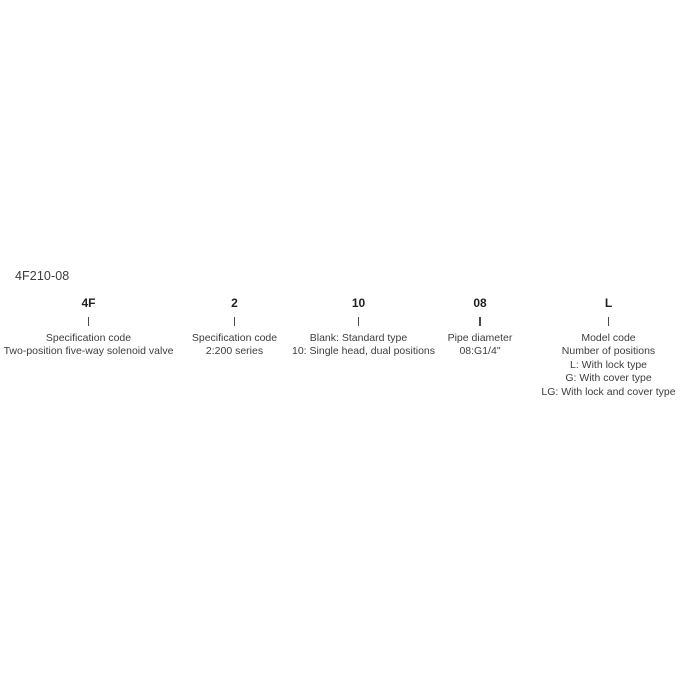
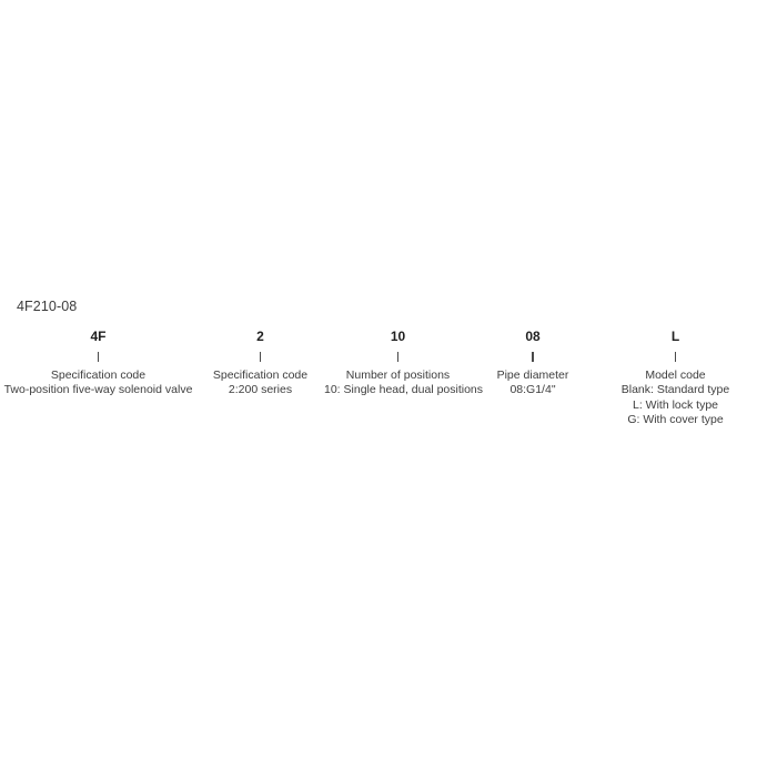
  4F210-08
  4F
  Specification code
  Two-position five-way solenoid valve
  2
  Specification code
  2:200 series
  10
- Blank: Standard type
+ Number of positions
  10: Single head, dual positio
  08
  Pipe diameter
  08:G1/4"
  L
  Model code
- Number of positions
+ Blank: Standard type
  L: With lock type
  G: With cover type
- LG: With lock and cover type
